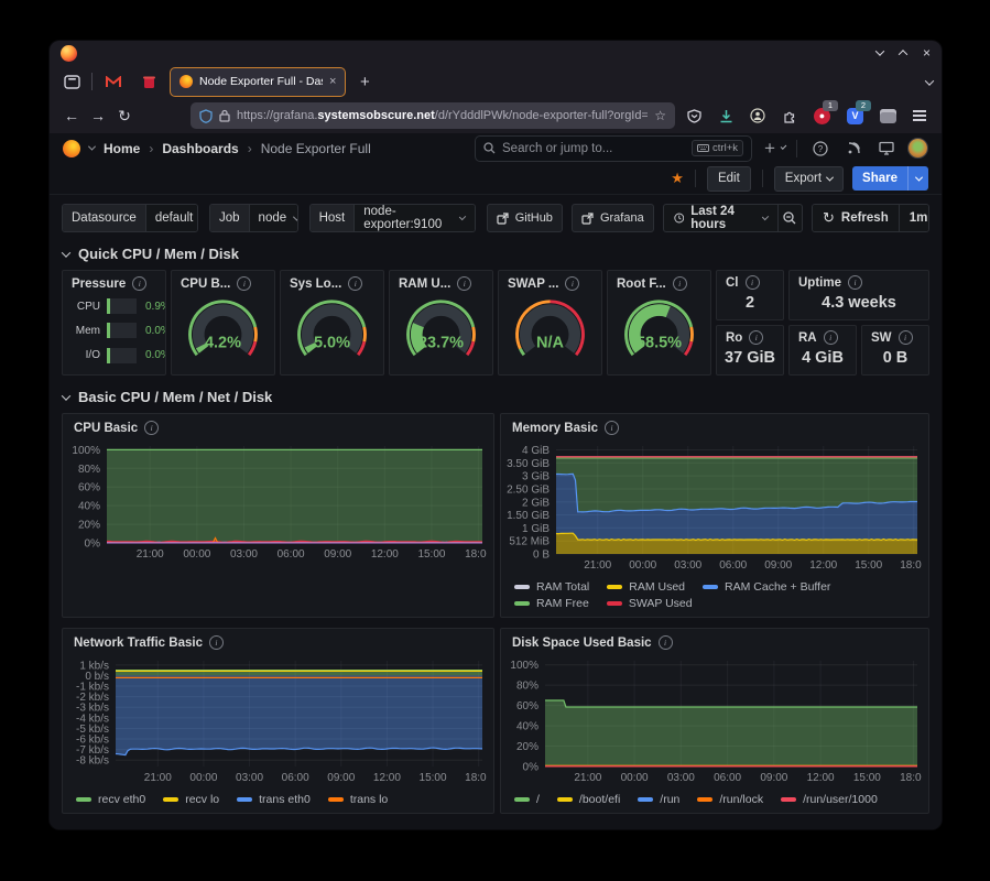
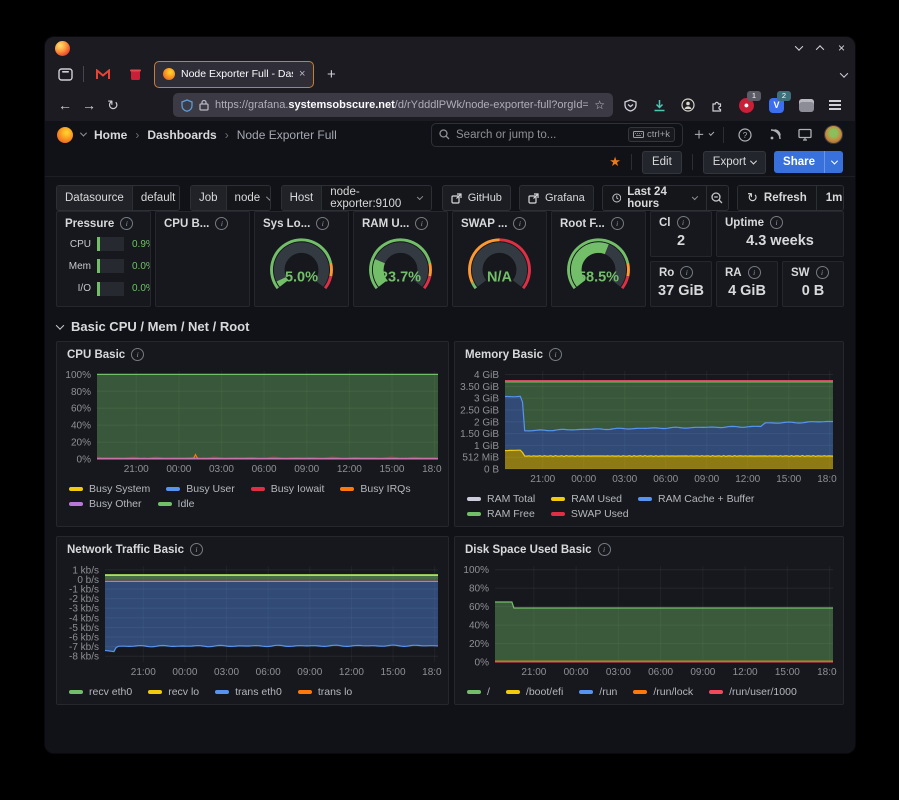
  ×
  Node Exporter Full - Da
  ×
  +
  ←
  →
  ↻
  https://grafana.systemsobscure.net/d/rYdddlPWk/node-exporter-full?orgId=
  ☆
  ●
  1
  V
  2
  Home
  ›
  Dashboards
  ›
  Node Exporter Full
  Search or jump to...
  ctrl+k
  ＋
  ?
  ★
  Edit
  Export
  Share
  Datasource
  default
  Job
  node
  Host
  node-exporter:9100
  GitHub
  Grafana
  Last 24 hours
  ↻
  Refresh
  1m
- Quick CPU / Mem / Disk
  Pressure
  i
  CPU
  0.9
  Mem
  0.0
  I/O
  0.0
  CPU B...
  i
- 4.2%
  Sys Lo...
  i
  5.0%
  RAM U...
  i
  23.7%
  SWAP ...
  i
  N/A
  Root F...
  i
  58.5%
  Cl
  i
  2
  Uptime
  i
  4.3 weeks
  Ro
  i
  37 GiB
  RA
  i
  4 GiB
  SW
  i
  0 B
- Basic CPU / Mem / Net / Disk
+ Basic CPU / Mem / Net / Root
  CPU Basic
  i
  0%
  20%
  40%
  60%
  80%
  100%
  21:00
  00:00
  03:00
  06:00
  09:00
  12:00
  15:00
  18:0
+ Busy System
+ Busy User
+ Busy Iowait
+ Busy IRQs
+ Busy Other
+ Idle
  Memory Basic
  i
  0 B
  512 MiB
  1 GiB
  1.50 GiB
  2 GiB
  2.50 GiB
  3 GiB
  3.50 GiB
  4 GiB
  21:00
  00:00
  03:00
  06:00
  09:00
  12:00
  15:00
  18:0
  RAM Total
  RAM Used
  RAM Cache + Buffer
  RAM Free
  SWAP Used
  Network Traffic Basic
  i
  1 kb/s
  0 b/s
  -1 kb/s
  -2 kb/s
  -3 kb/s
  -4 kb/s
  -5 kb/s
  -6 kb/s
  -7 kb/s
  -8 kb/s
  21:00
  00:00
  03:00
  06:00
  09:00
  12:00
  15:00
  18:0
  recv eth0
  recv lo
  trans eth0
  trans lo
  Disk Space Used Basic
  i
  0%
  20%
  40%
  60%
  80%
  100%
  21:00
  00:00
  03:00
  06:00
  09:00
  12:00
  15:00
  18:0
  /
  /boot/efi
  /run
  /run/lock
  /run/user/1000
